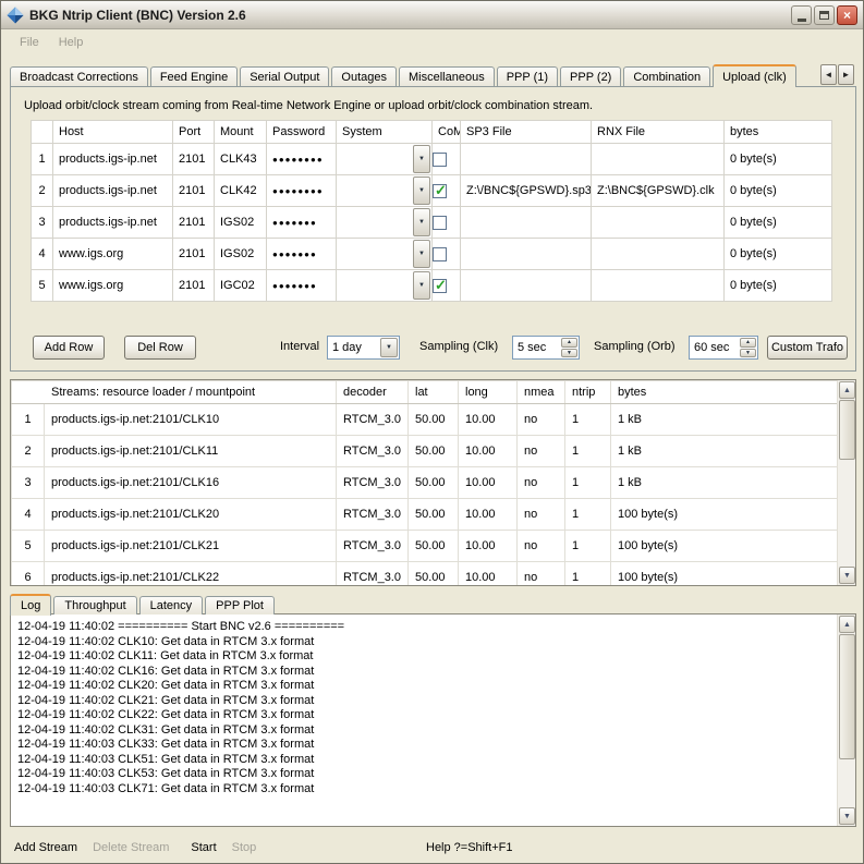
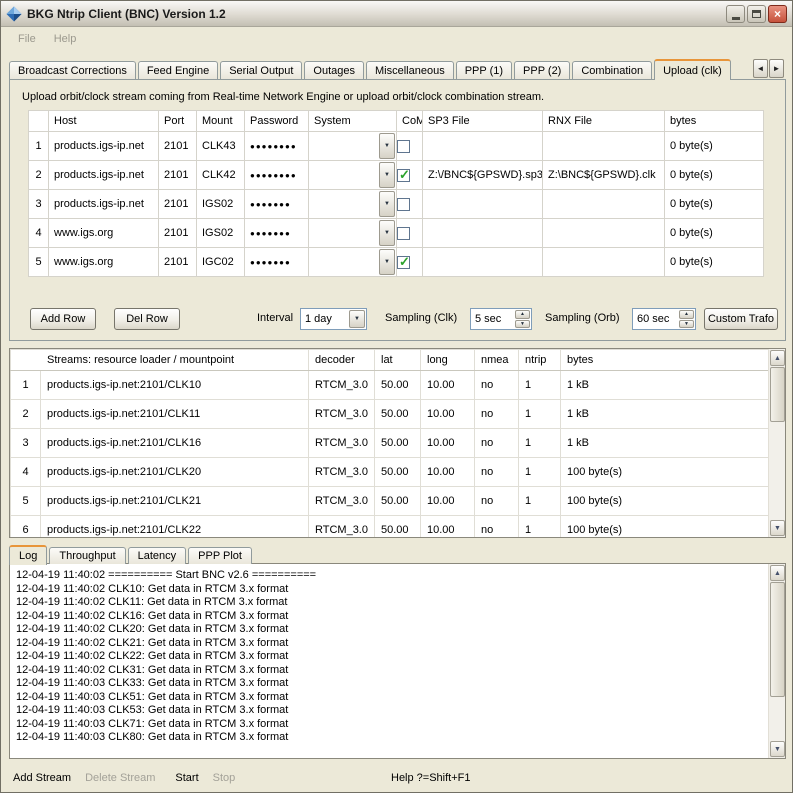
- BKG Ntrip Client (BNC) Version 2.6
+ BKG Ntrip Client (BNC) Version 1.2
  ×
  File
  Help
  Broadcast Corrections
  Feed Engine
  Serial Output
  Outages
  Miscellaneous
  PPP (1)
  PPP (2)
  Combination
  Upload (clk)
  ◄
  ►
  Upload orbit/clock stream coming from Real-time Network Engine or upload orbit/clock combination stream.
  	Host	Port	Mount	Password	System	CoM	SP3 File	RNX File	bytes
  1	products.igs-ip.net	2101	CLK43	●●●●●●●●					0 byte(s)
  2	products.igs-ip.net	2101	CLK42	●●●●●●●●			Z:\/BNC${GPSWD}.sp3	Z:\BNC${GPSWD}.clk	0 byte(s)
  3	products.igs-ip.net	2101	IGS02	●●●●●●●					0 byte(s)
  4	www.igs.org	2101	IGS02	●●●●●●●					0 byte(s)
  5	www.igs.org	2101	IGC02	●●●●●●●					0 byte(s)
  Add Row
  Del Row
  Interval
  1 day
  Sampling (Clk)
  5 sec
  Sampling (Orb)
  60 sec
  Custom Trafo
  Streams: resource loader / mountpoint	decoder	lat	long	nmea	ntrip	bytes
  1	products.igs-ip.net:2101/CLK10	RTCM_3.0	50.00	10.00	no	1	1 kB
  2	products.igs-ip.net:2101/CLK11	RTCM_3.0	50.00	10.00	no	1	1 kB
  3	products.igs-ip.net:2101/CLK16	RTCM_3.0	50.00	10.00	no	1	1 kB
  4	products.igs-ip.net:2101/CLK20	RTCM_3.0	50.00	10.00	no	1	100 byte(s)
  5	products.igs-ip.net:2101/CLK21	RTCM_3.0	50.00	10.00	no	1	100 byte(s)
  6	products.igs-ip.net:2101/CLK22	RTCM_3.0	50.00	10.00	no	1	100 byte(s)
  Log
  Throughput
  Latency
  PPP Plot
  12-04-19 11:40:02 ========== Start BNC v2.6 ==========
  12-04-19 11:40:02 CLK10: Get data in RTCM 3.x format
  12-04-19 11:40:02 CLK11: Get data in RTCM 3.x format
  12-04-19 11:40:02 CLK16: Get data in RTCM 3.x format
  12-04-19 11:40:02 CLK20: Get data in RTCM 3.x format
  12-04-19 11:40:02 CLK21: Get data in RTCM 3.x format
  12-04-19 11:40:02 CLK22: Get data in RTCM 3.x format
  12-04-19 11:40:02 CLK31: Get data in RTCM 3.x format
  12-04-19 11:40:03 CLK33: Get data in RTCM 3.x format
  12-04-19 11:40:03 CLK51: Get data in RTCM 3.x format
  12-04-19 11:40:03 CLK53: Get data in RTCM 3.x format
  12-04-19 11:40:03 CLK71: Get data in RTCM 3.x format
+ 12-04-19 11:40:03 CLK80: Get data in RTCM 3.x format
  Add Stream
  Delete Stream
  Start
  Stop
  Help ?=Shift+F1
